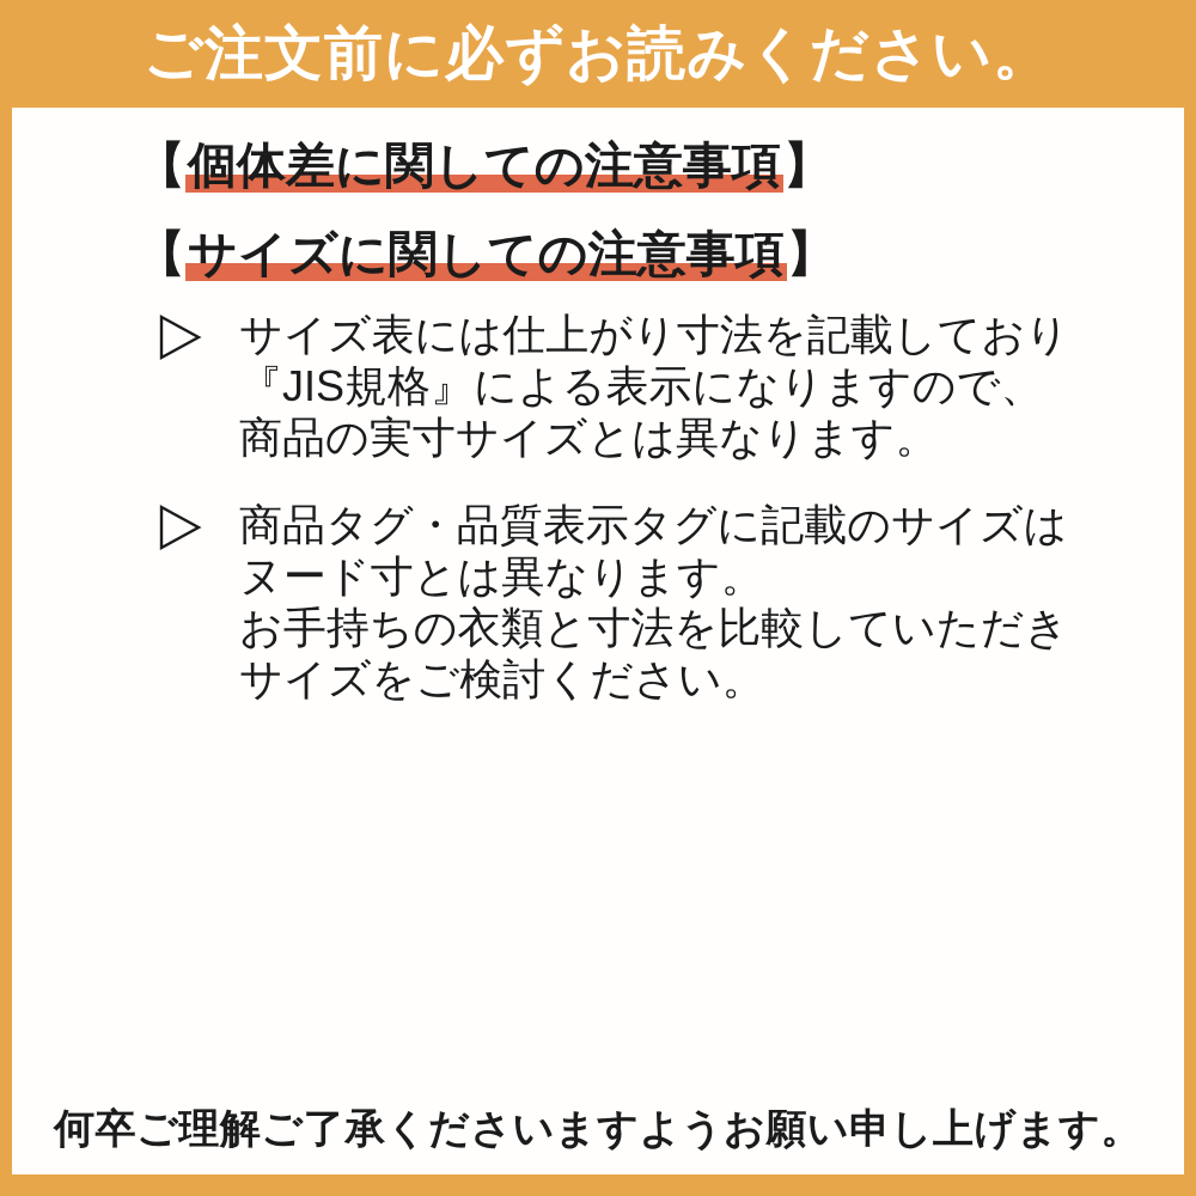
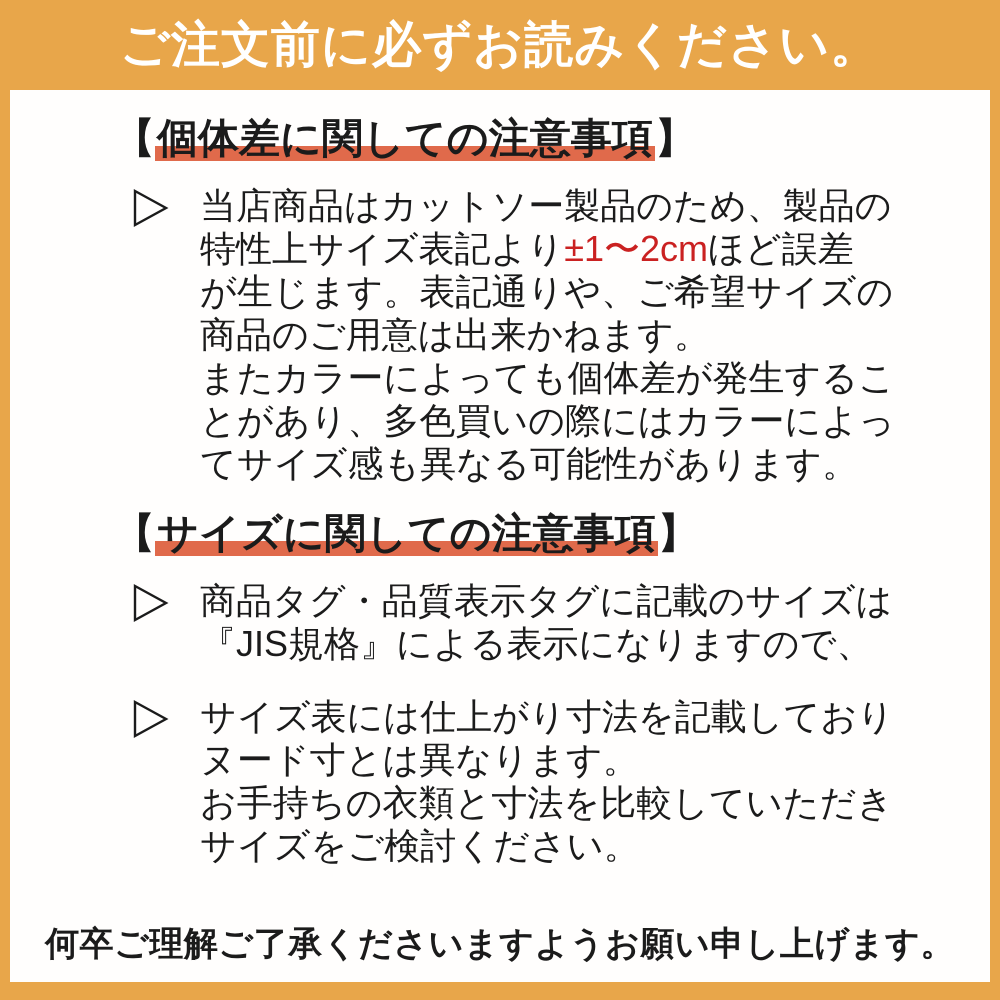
  ご注文前に必ずお読みください。
  【個体差に関しての注意事項】
+ 当店商品はカットソー製品のため、製品の
+ 特性上サイズ表記より±1〜2cmほど誤差
+ が生じます。表記通りや、ご希望サイズの
+ 商品のご用意は出来かねます。
+ またカラーによっても個体差が発生するこ
+ とがあり、多色買いの際にはカラーによっ
+ てサイズ感も異なる可能性があります。
  【サイズに関しての注意事項】
- サイズ表には仕上がり寸法を記載しており
+ 商品タグ・品質表示タグに記載のサイズは
  『JIS規格』による表示になりますので、
- 商品の実寸サイズとは異なります。
- 商品タグ・品質表示タグに記載のサイズは
+ サイズ表には仕上がり寸法を記載しており
  ヌード寸とは異なります。
  お手持ちの衣類と寸法を比較していただき
  サイズをご検討ください。
  何卒ご理解ご了承くださいますようお願い申し上げます。
